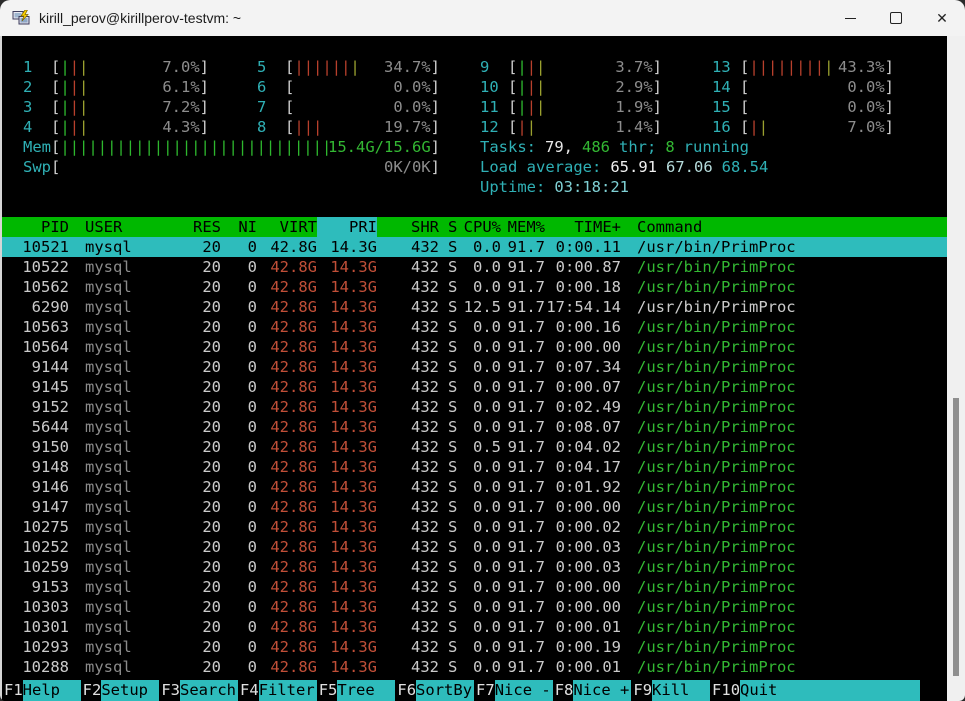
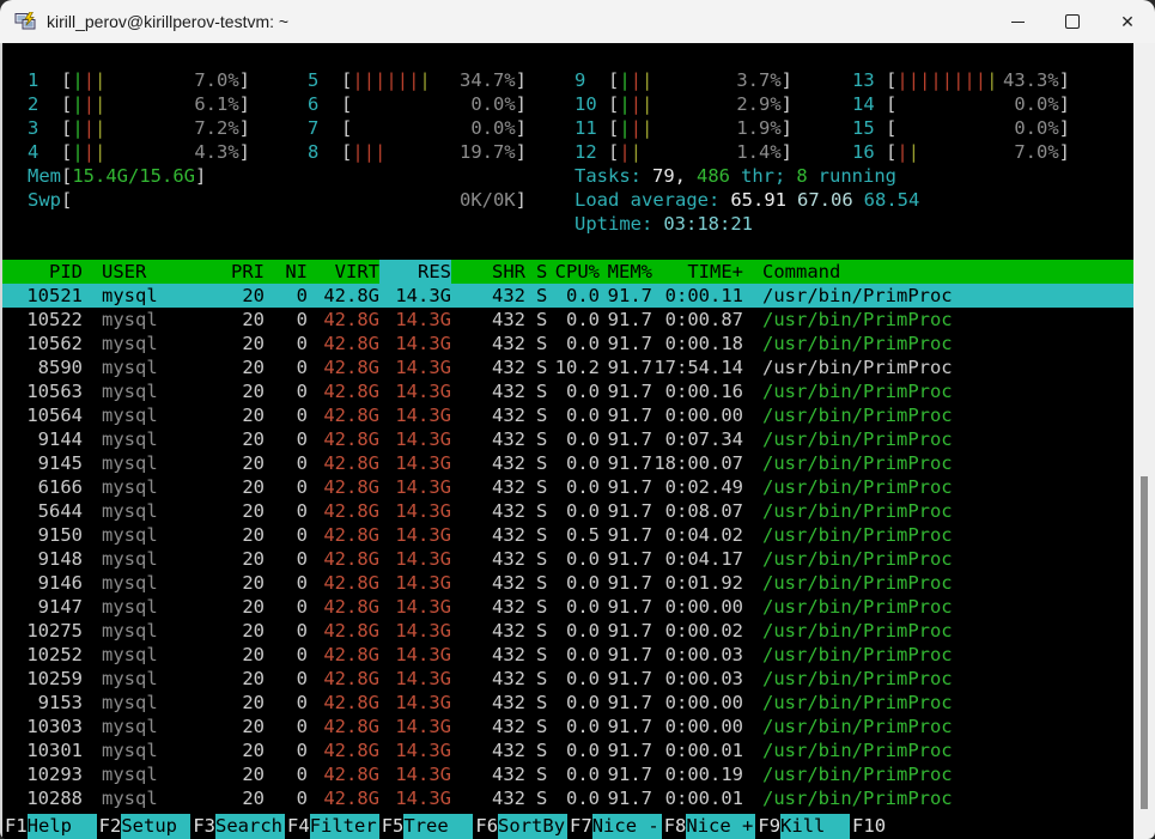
  kirill_perov@kirillperov-testvm: ~
  ✕
  1
  [
  |||
  7.0%
  ]
  5
  [
  |||||||
  34.7%
  ]
  2
  [
  |||
  6.1%
  ]
  6
  [
  0.0%
  ]
  3
  [
  |||
  7.2%
  ]
  7
  [
  0.0%
  ]
  4
  [
  |||
  4.3%
  ]
  8
  [
  |||
  19.7%
  ]
  Mem
  [
- |||||||||||||||||||||||||||||
  15.4G/15.6G
  ]
  Swp
  [
  0K/0K
  ]
  9
  [
  |||
  3.7%
  ]
  13
  [
  |||||||||
  43.3%
  ]
  10
  [
  |||
  2.9%
  ]
  14
  [
  0.0%
  ]
  11
  [
  |||
  1.9%
  ]
  15
  [
  0.0%
  ]
  12
  [
  ||
  1.4%
  ]
  16
  [
  ||
  7.0%
  ]
  Tasks:
  79,
  486
  thr;
  8
  running
  Load average:
  65.91
  67.06
  68.54
  Uptime:
  03:18:21
  PID
  USER
- RES
+ PRI
  NI
  VIRT
- PRI
+ RES
  SHR
  S
  CPU%
  MEM%
  TIME+
  Command
  10521
  mysql
  20
  0
  42.8G
  14.3G
  432
  S
  0.0
  91.7
  0:00.11
  /usr/bin/PrimProc
  10522
  mysql
  20
  0
  42.8G
  14.3G
  432
  S
  0.0
  91.7
  0:00.87
  /usr/bin/PrimProc
  10562
  mysql
  20
  0
  42.8G
  14.3G
  432
  S
  0.0
  91.7
  0:00.18
  /usr/bin/PrimProc
- 6290
+ 8590
  mysql
  20
  0
  42.8G
  14.3G
  432
  S
- 12.5
+ 10.2
  91.7
  17:54.14
  /usr/bin/PrimProc
  10563
  mysql
  20
  0
  42.8G
  14.3G
  432
  S
  0.0
  91.7
  0:00.16
  /usr/bin/PrimProc
  10564
  mysql
  20
  0
  42.8G
  14.3G
  432
  S
  0.0
  91.7
  0:00.00
  /usr/bin/PrimProc
  9144
  mysql
  20
  0
  42.8G
  14.3G
  432
  S
  0.0
  91.7
  0:07.34
  /usr/bin/PrimProc
  9145
  mysql
  20
  0
  42.8G
  14.3G
  432
  S
  0.0
  91.7
- 0:00.07
+ 18:00.07
  /usr/bin/PrimProc
- 9152
+ 6166
  mysql
  20
  0
  42.8G
  14.3G
  432
  S
  0.0
  91.7
  0:02.49
  /usr/bin/PrimProc
  5644
  mysql
  20
  0
  42.8G
  14.3G
  432
  S
  0.0
  91.7
  0:08.07
  /usr/bin/PrimProc
  9150
  mysql
  20
  0
  42.8G
  14.3G
  432
  S
  0.5
  91.7
  0:04.02
  /usr/bin/PrimProc
  9148
  mysql
  20
  0
  42.8G
  14.3G
  432
  S
  0.0
  91.7
  0:04.17
  /usr/bin/PrimProc
  9146
  mysql
  20
  0
  42.8G
  14.3G
  432
  S
  0.0
  91.7
  0:01.92
  /usr/bin/PrimProc
  9147
  mysql
  20
  0
  42.8G
  14.3G
  432
  S
  0.0
  91.7
  0:00.00
  /usr/bin/PrimProc
  10275
  mysql
  20
  0
  42.8G
  14.3G
  432
  S
  0.0
  91.7
  0:00.02
  /usr/bin/PrimProc
  10252
  mysql
  20
  0
  42.8G
  14.3G
  432
  S
  0.0
  91.7
  0:00.03
  /usr/bin/PrimProc
  10259
  mysql
  20
  0
  42.8G
  14.3G
  432
  S
  0.0
  91.7
  0:00.03
  /usr/bin/PrimProc
  9153
  mysql
  20
  0
  42.8G
  14.3G
  432
  S
  0.0
  91.7
  0:00.00
  /usr/bin/PrimProc
  10303
  mysql
  20
  0
  42.8G
  14.3G
  432
  S
  0.0
  91.7
  0:00.00
  /usr/bin/PrimProc
  10301
  mysql
  20
  0
  42.8G
  14.3G
  432
  S
  0.0
  91.7
  0:00.01
  /usr/bin/PrimProc
  10293
  mysql
  20
  0
  42.8G
  14.3G
  432
  S
  0.0
  91.7
  0:00.19
  /usr/bin/PrimProc
  10288
  mysql
  20
  0
  42.8G
  14.3G
  432
  S
  0.0
  91.7
  0:00.01
  /usr/bin/PrimProc
  F1
  Help
  F2
  Setup
  F3
  Search
  F4
  Filter
  F5
  Tree
  F6
  SortBy
  F7
  Nice -
  F8
  Nice +
  F9
  Kill
  F10
- Quit
